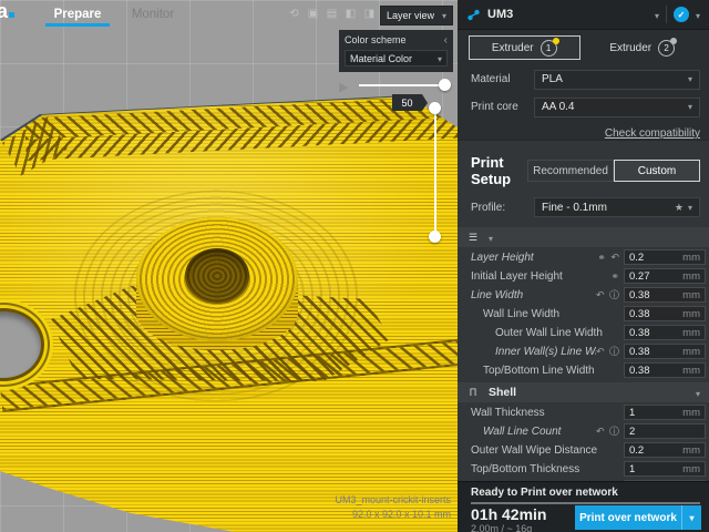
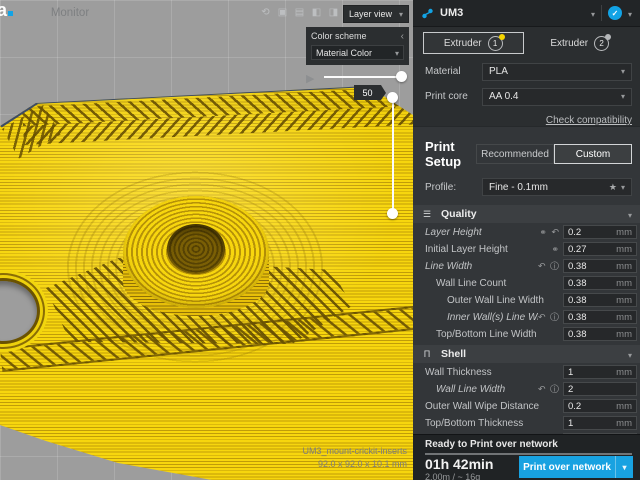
- Prepare
  Monitor
  ⟲
  ▣
  ▤
  ◧
  ◨
  Layer view
  Color scheme
  Material Color
  50
  UM3_mount-crickit-inserts
  92.0 x 92.0 x 10.1 mm
  UM3
  Extruder
  1
  Extruder
  2
  Material
  PLA
  Print core
  AA 0.4
  Check compatibility
  Print Setup
  Recommended
  Custom
  Profile:
  Fine - 0.1mm
  ☰
+ Quality
  Layer Height
  ⚭ ↶
  0.2
  mm
  Initial Layer Height
  ⚭
  0.27
  mm
  Line Width
  ↶ ⓘ
  0.38
  mm
- Wall Line Width
+ Wall Line Count
  0.38
  mm
  Outer Wall Line Width
  0.38
  mm
  Inner Wall(s) Line W
  ↶ ⓘ
  0.38
  mm
  Top/Bottom Line Width
  0.38
  mm
  Π
  Shell
  Wall Thickness
  1
  mm
- Wall Line Count
+ Wall Line Width
  ↶ ⓘ
  2
  Outer Wall Wipe Distance
  0.2
  mm
  Top/Bottom Thickness
  1
  mm
  Ready to Print over network
  01h 42min
  2.00m / ~ 16g
  Print over network
